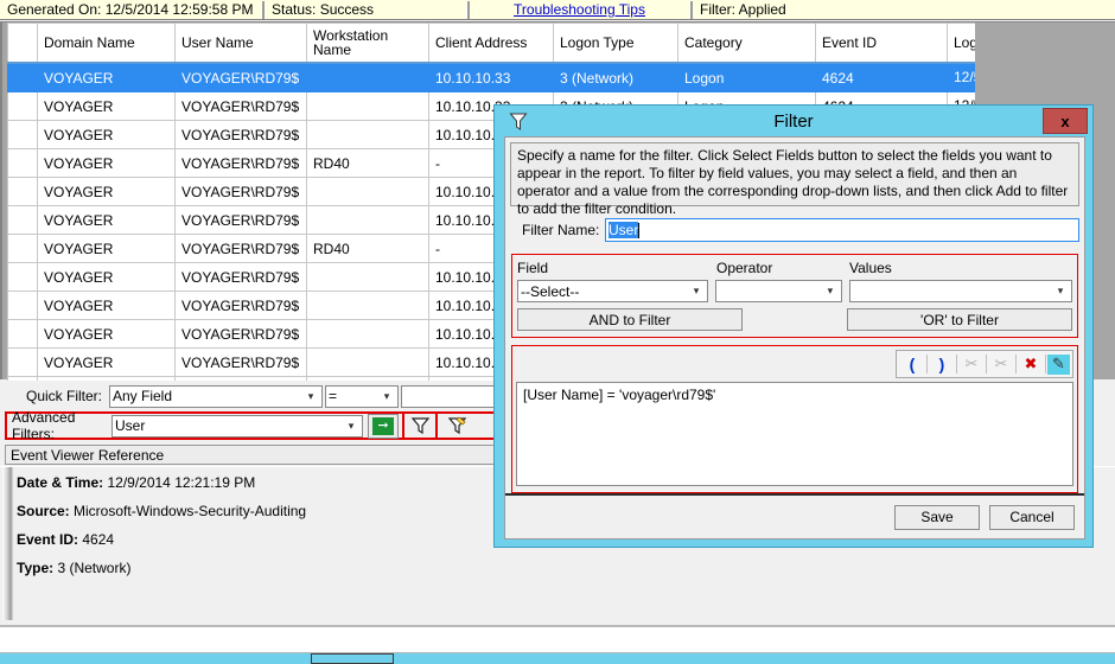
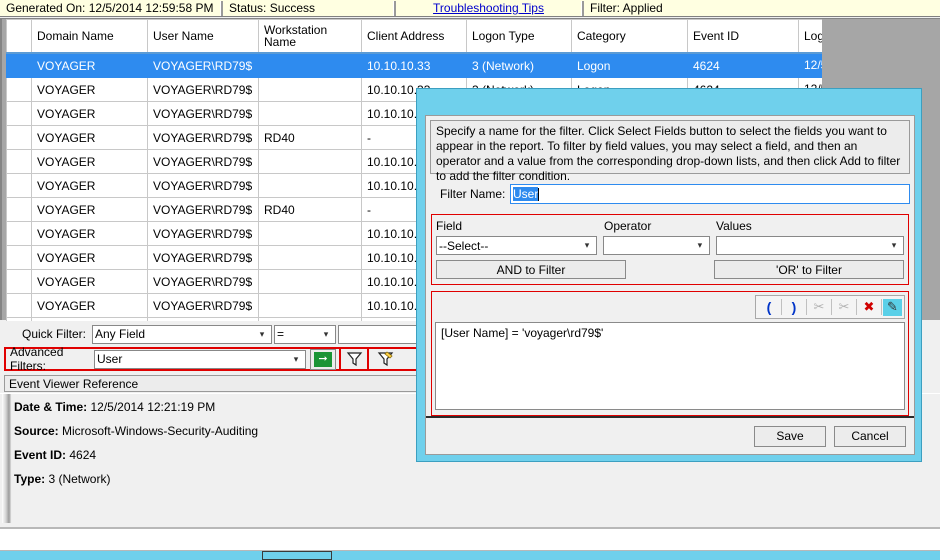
  Generated On: 12/5/2014 12:59:58 PM
  Status: Success
  Troubleshooting Tips
  Filter: Applied
  	Domain Name	User Name	Workstation Name	Client Address	Logon Type	Category	Event ID	Log
  	VOYAGER	VOYAGER\RD79$		10.10.10.33	3 (Network)	Logon	4624	12/
  	VOYAGER	VOYAGER\RD79$		10.10.10
  	VOYAGER	VOYAGER\RD79$	RD40	-
  	VOYAGER	VOYAGER\RD79$		10.10.10
  	VOYAGER	VOYAGER\RD79$		10.10.10
  	VOYAGER	VOYAGER\RD79$	RD40	-
  	VOYAGER	VOYAGER\RD79$		10.10.10
  	VOYAGER	VOYAGER\RD79$		10.10.10
  	VOYAGER	VOYAGER\RD79$		10.10.10
  	VOYAGER	VOYAGER\RD79$		10.10.10
  Quick Filter:
  Any Field
  ▾
  =
  ▾
  Advanced Filters:
  User
  ▾
  ➞
  Event Viewer Reference
- Date & Time: 12/9/2014 12:21:19 PM
+ Date & Time: 12/5/2014 12:21:19 PM
  Source: Microsoft-Windows-Security-Auditing
  Event ID: 4624
  Type: 3 (Network)
- Filter
- x
  Specify a name for the filter. Click Select Fields button to select the fields you want to appear in the report. To filter by field values, you may select a field, and then an operator and a value from the corresponding drop-down lists, and then click Add to filter to add the filter condition.
  Filter Name:
  User
  Field
  Operator
  Values
  --Select--
  ▾
  ▾
  ▾
  AND to Filter
  'OR' to Filter
  (
  )
  ✂
  ✂
  ✖
  ✎
  [User Name] = 'voyager\rd79$'
  Save
  Cancel
